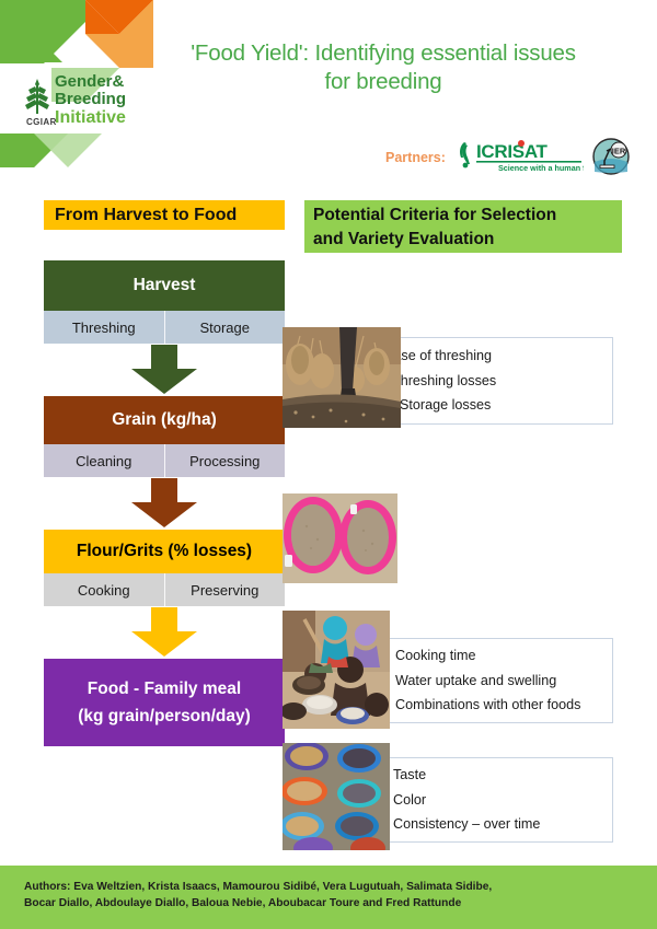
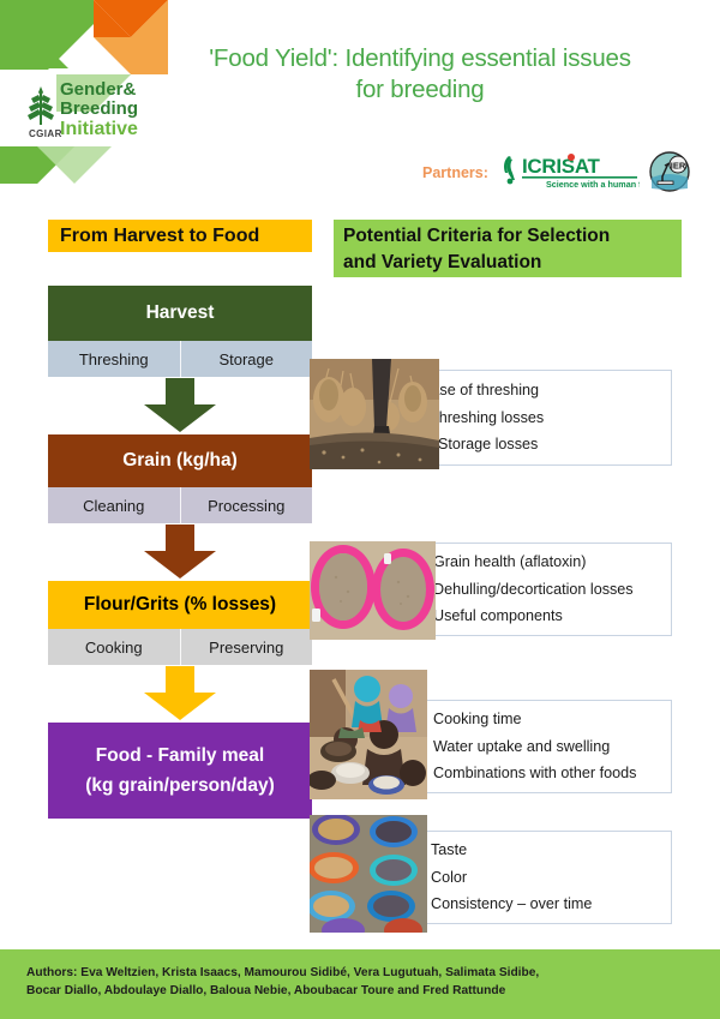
  CGIAR
  Gender&
  Breeding
  Initiative
  'Food Yield': Identifying essential issues
  for breeding
  Partners:
  ICRISAT
  Science with a human
  IER
  From Harvest to Food
  Potential Criteria for Selection
  and Variety Evaluation
  Harvest
  Threshing
  Storage
  Grain (kg/ha)
  Cleaning
  Processing
  Flour/Grits (% losses)
  Cooking
  Preserving
  Food - Family meal
  (kg grain/person/day)
  se of threshing
  hreshing losses
  Storage losses
+ Grain health (aflatoxin)
+ Dehulling/decortication losses
+ Useful components
  Cooking time
  Water uptake and swelling
  Combinations with other foods
  Taste
  Color
  Consistency – over time
  Authors: Eva Weltzien, Krista Isaacs, Mamourou Sidibé, Vera Lugutuah, Salimata Sidibe,
  Bocar Diallo, Abdoulaye Diallo, Baloua Nebie, Aboubacar Toure and Fred Rattunde
